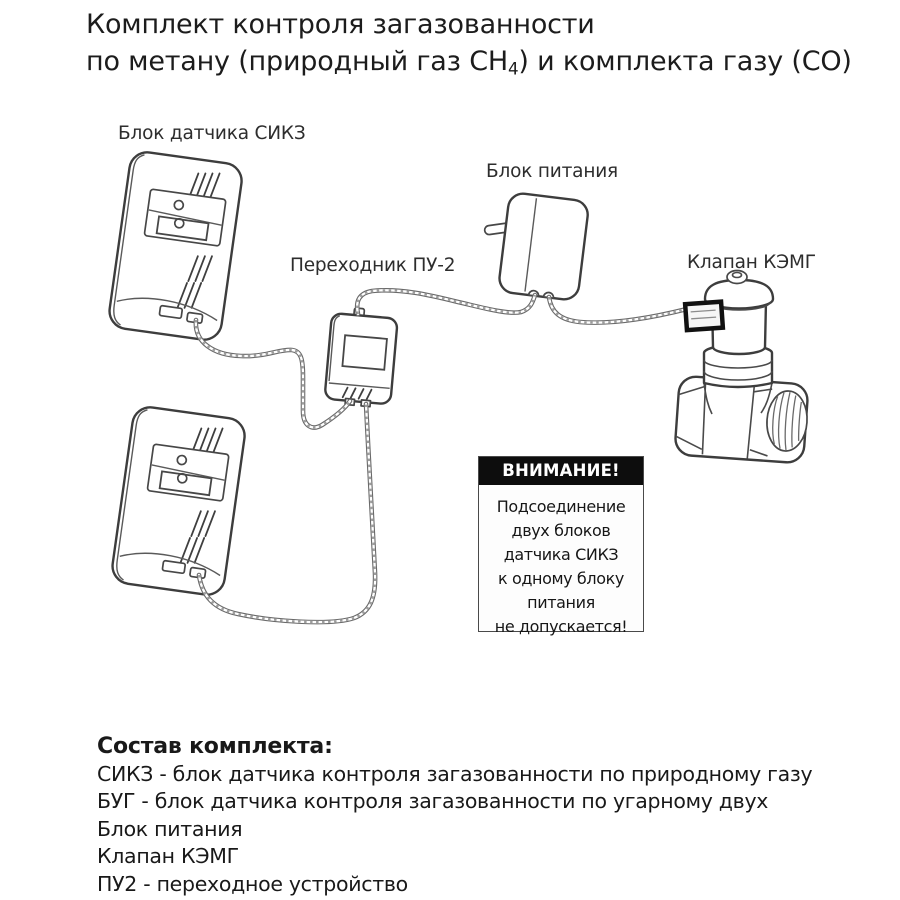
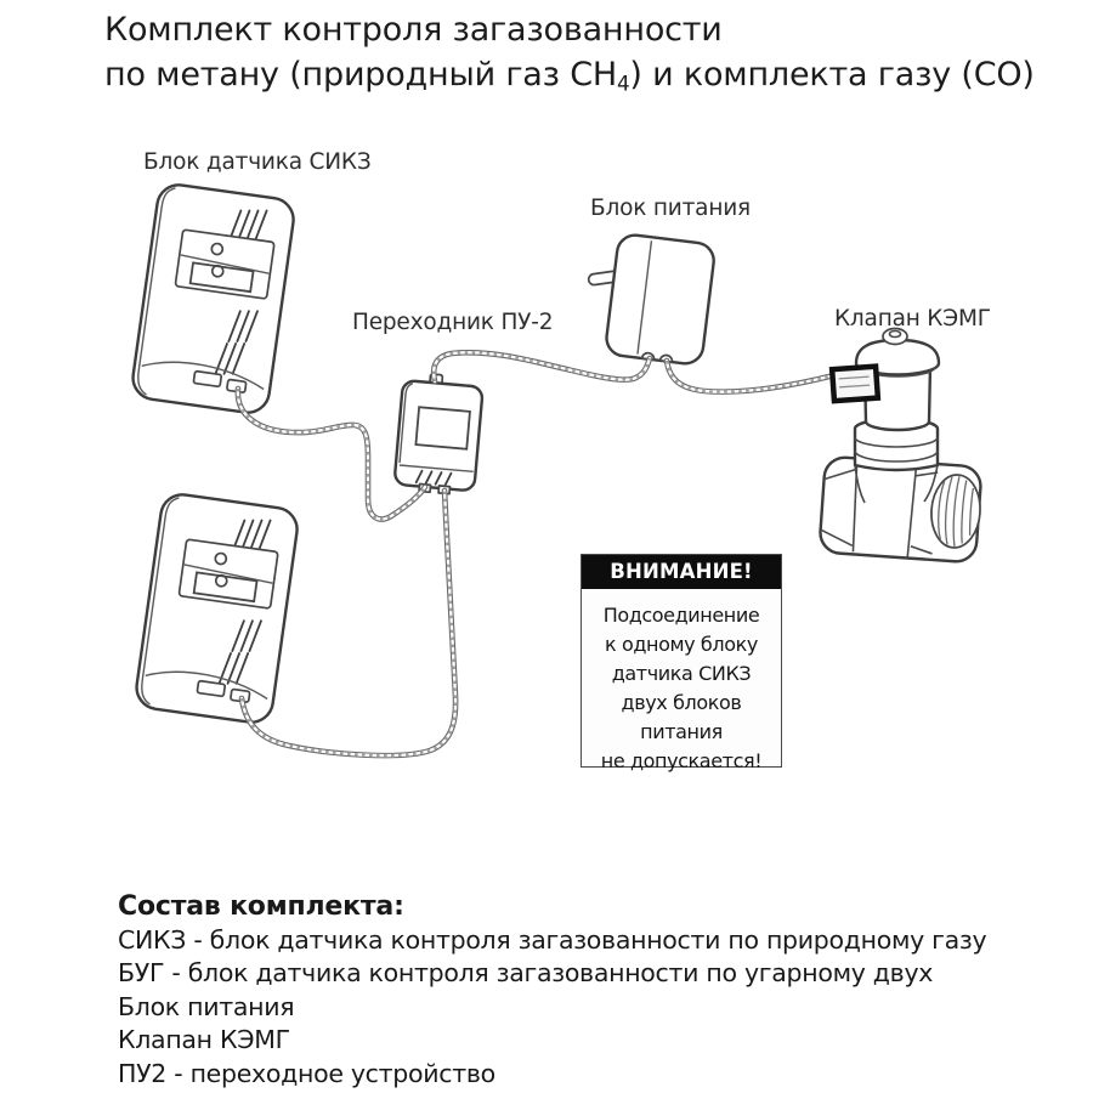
  Комплект контроля загазованности
  по метану (природный газ CH4) и комплекта газу (CO)
  Блок датчика СИКЗ
  Блок питания
  Переходник ПУ-2
  Клапан КЭМГ
  ВНИМАНИЕ!
  Подсоединение
- двух блоков
+ к одному блоку
  датчика СИКЗ
- к одному блоку
+ двух блоков
  питания
  не допускается!
  Состав комплекта:
  СИКЗ - блок датчика контроля загазованности по природному газу
  БУГ - блок датчика контроля загазованности по угарному двух
  Блок питания
  Клапан КЭМГ
  ПУ2 - переходное устройство
